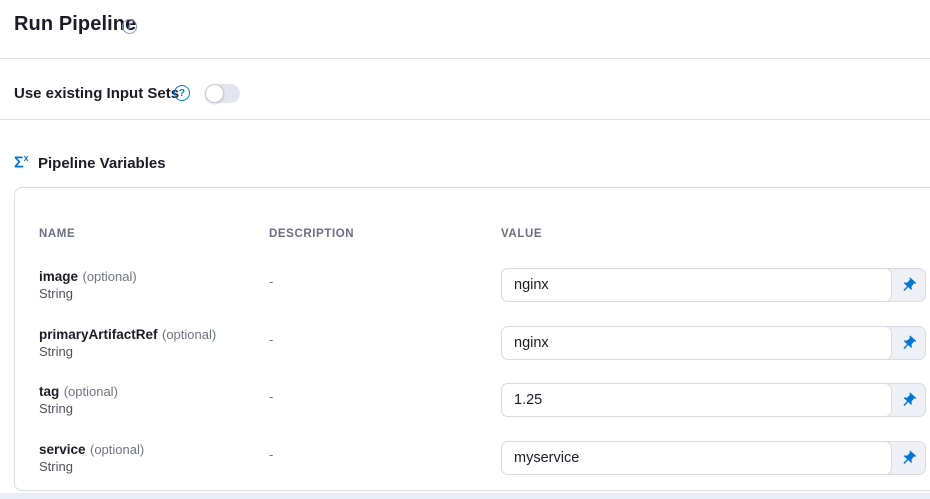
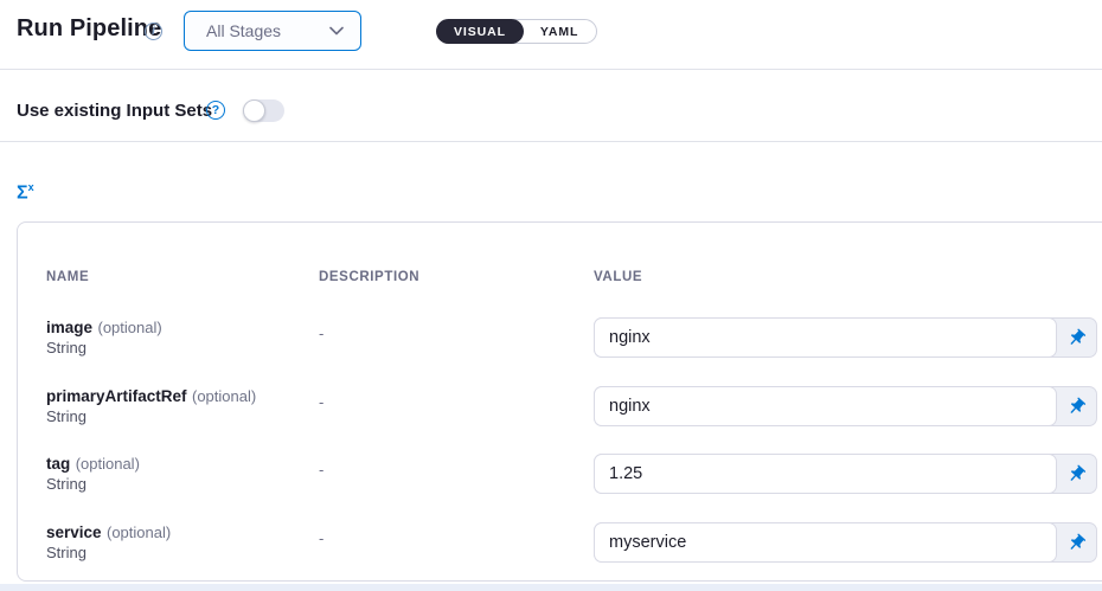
  Run Pipeline
  i
+ All Stages
+ VISUAL
+ YAML
  Use existing Input Sets
  ?
  Σx
- Pipeline Variables
  NAME
  DESCRIPTION
  VALUE
  image (optional)
  String
  -
  nginx
  primaryArtifactRef (optional)
  String
  -
  nginx
  tag (optional)
  String
  -
  1.25
  service (optional)
  String
  -
  myservice
